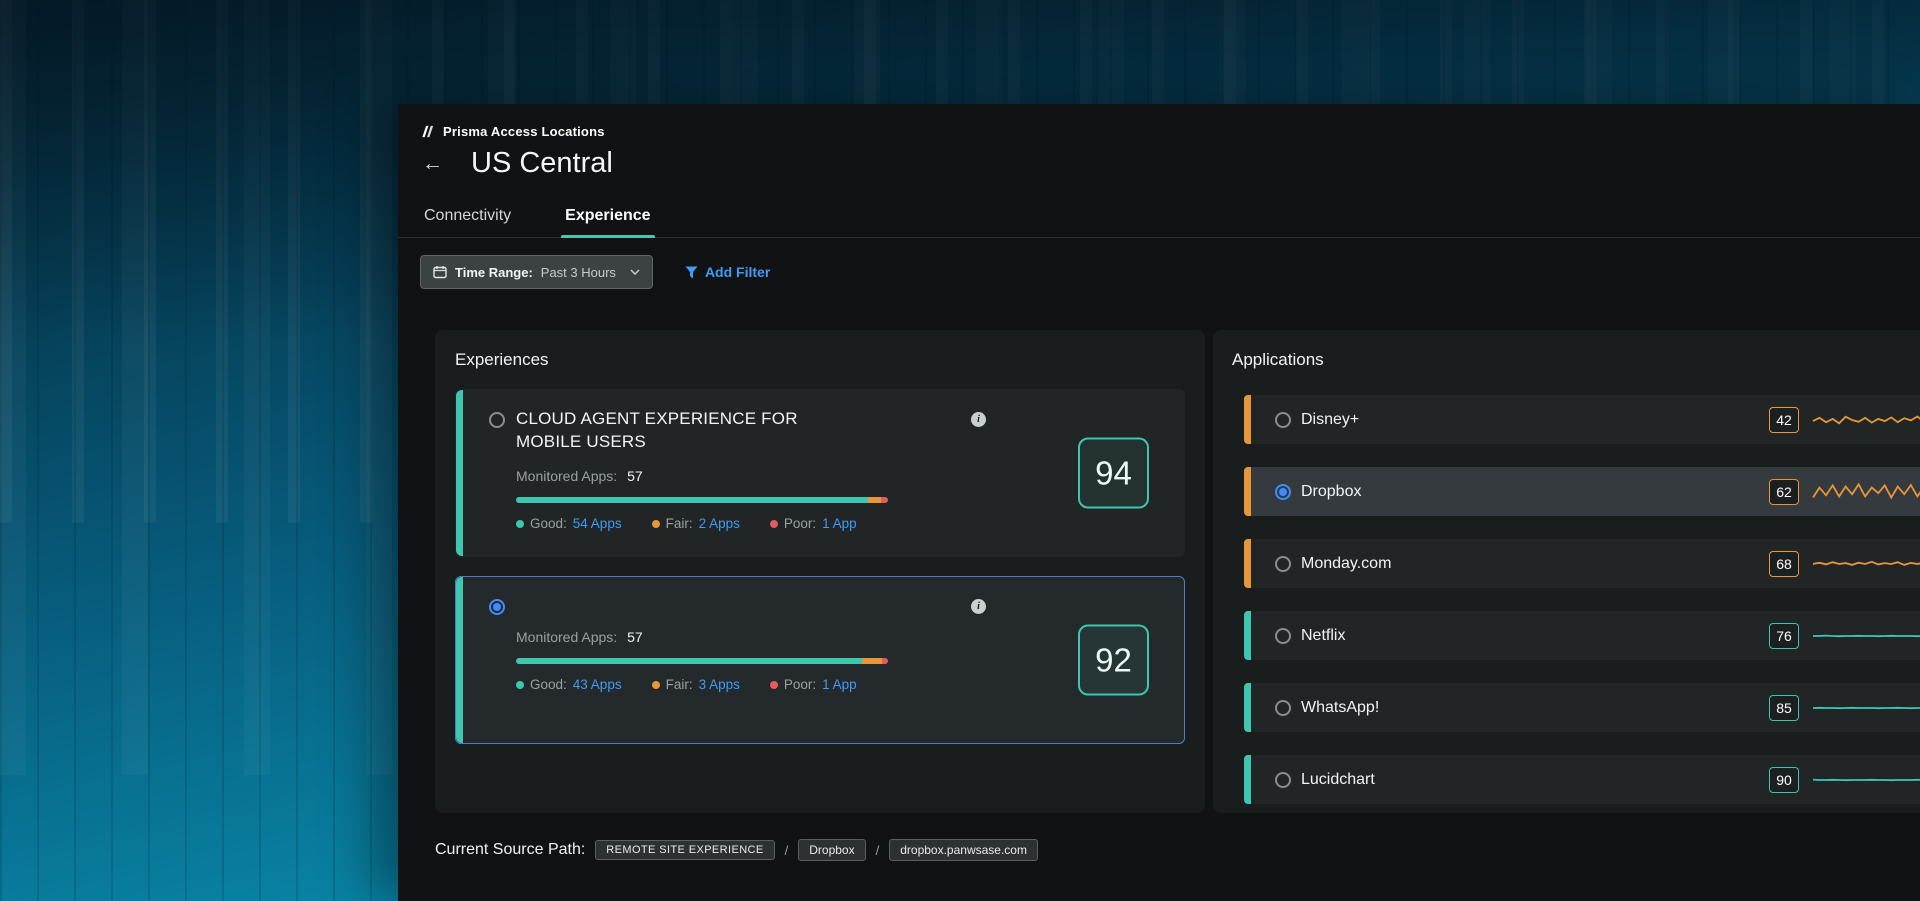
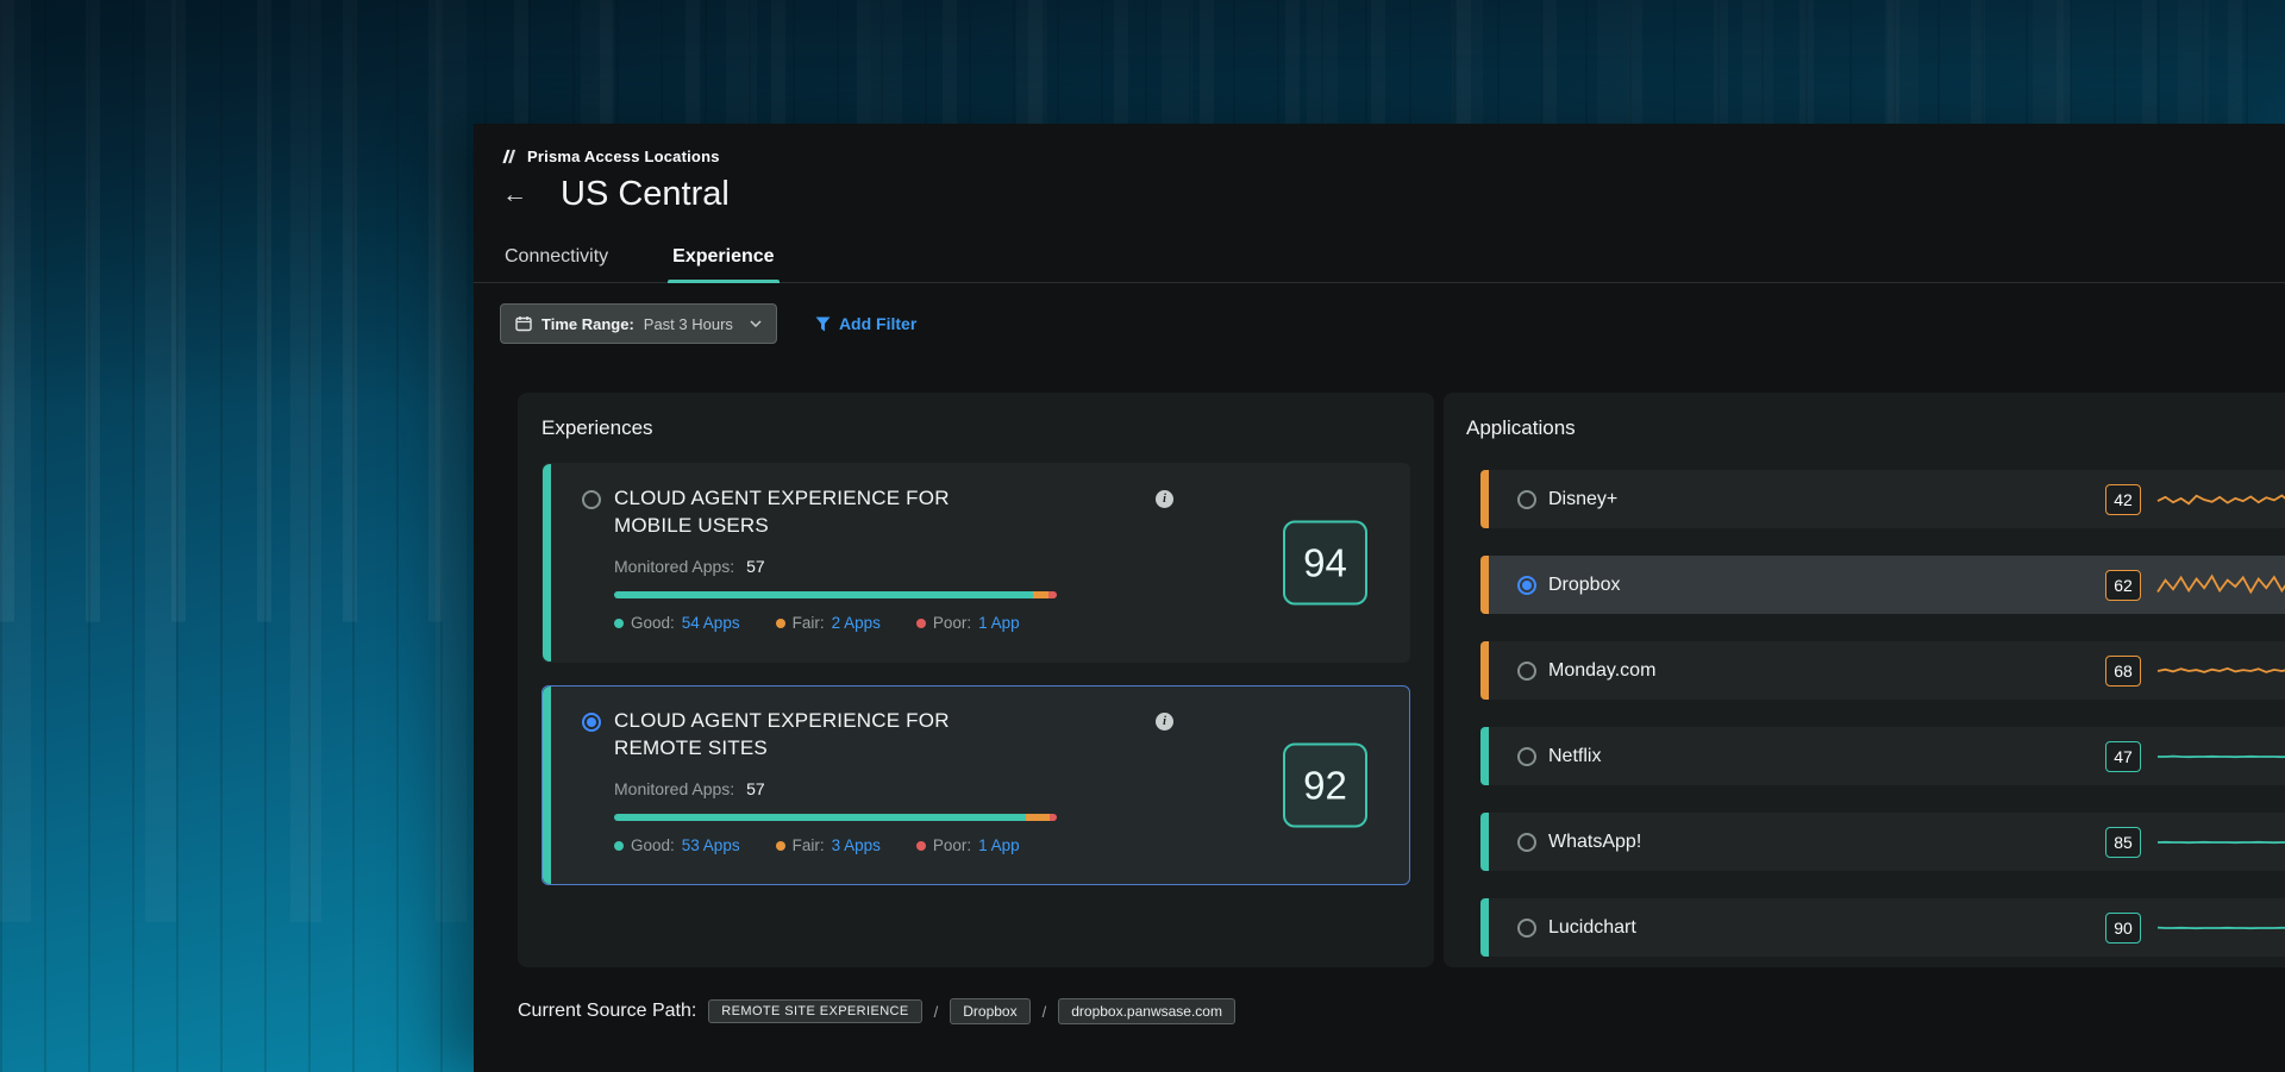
  Prisma Access Locations
  ←
  US Central
  Connectivity
  Experience
  Time Range:
  Past 3 Hours
  Add Filter
  Experiences
  CLOUD AGENT EXPERIENCE FOR MOBILE USERS
  i
  Monitored Apps: 57
  Good:
  54 Apps
  Fair:
  2 Apps
  Poor:
  1 App
  94
+ CLOUD AGENT EXPERIENCE FOR REMOTE SITES
  i
  Monitored Apps: 57
  Good:
- 43 Apps
+ 53 Apps
  Fair:
  3 Apps
  Poor:
  1 App
  92
  Applications
  Disney+
  42
  Dropbox
  62
  Monday.com
  68
  Netflix
- 76
+ 47
  WhatsApp!
  85
  Lucidchart
  90
  Current Source Path:
  REMOTE SITE EXPERIENCE
  /
  Dropbox
  /
  dropbox.panwsase.com
